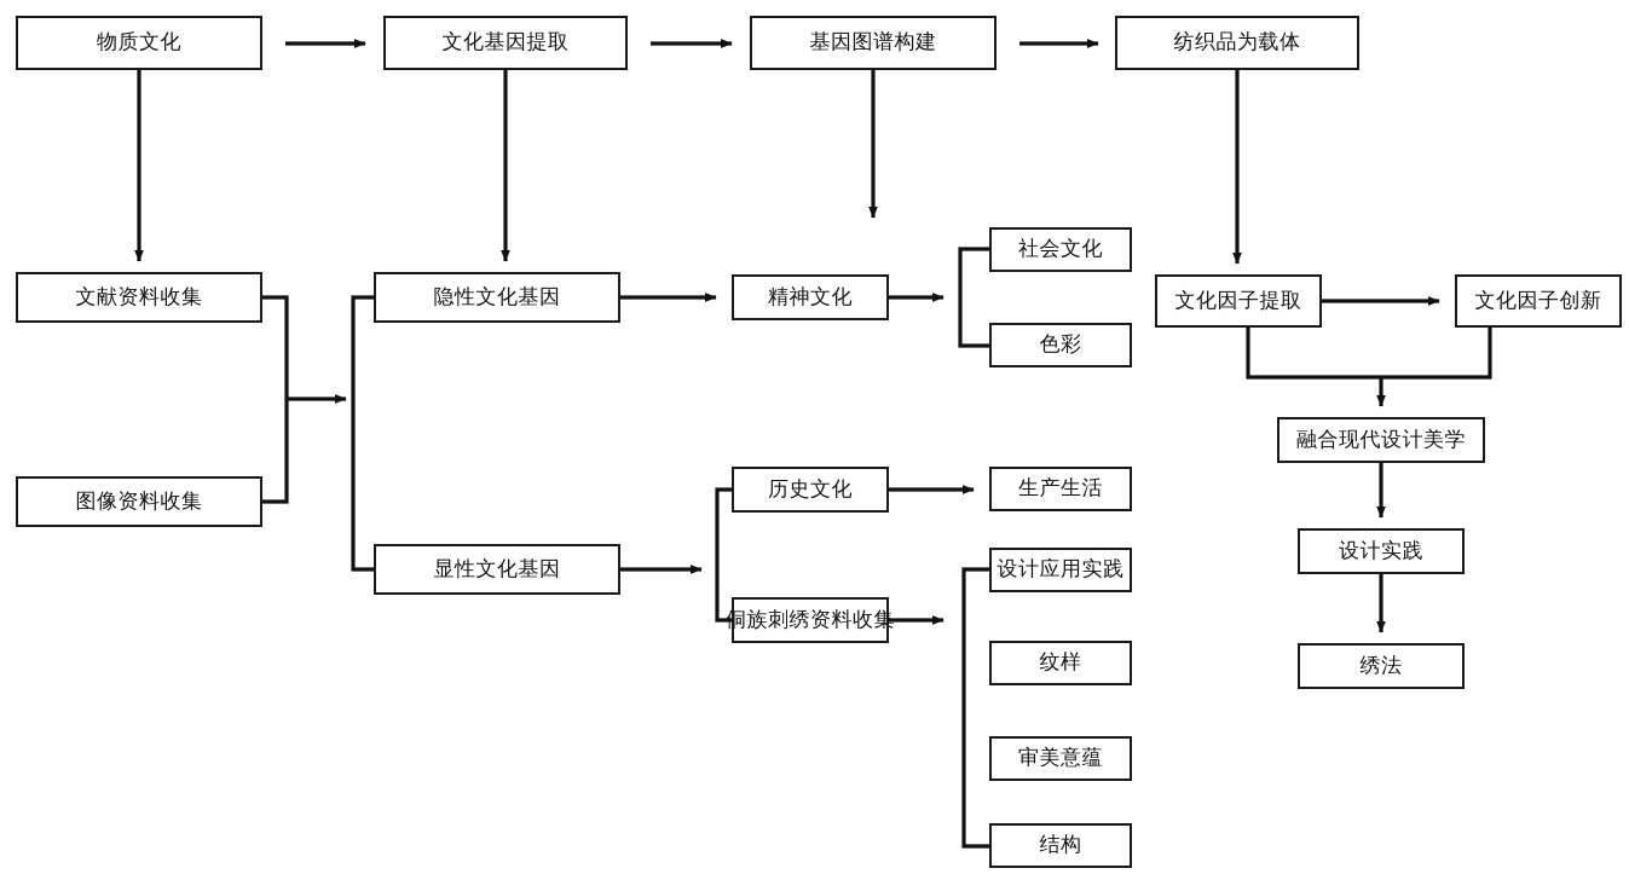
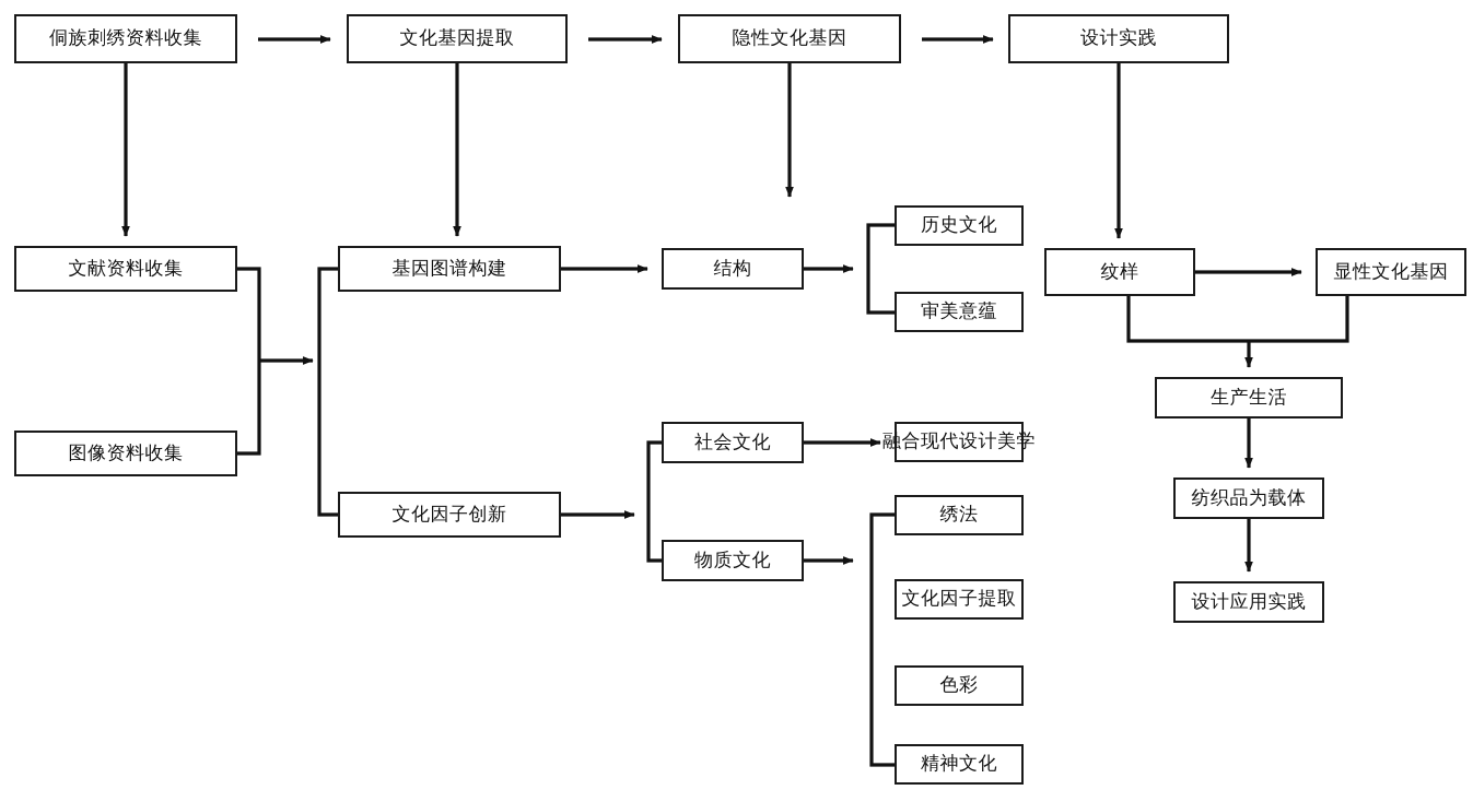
- 物质文化
+ 侗族刺绣资料收集
  文化基因提取
- 基因图谱构建
+ 隐性文化基因
- 纺织品为载体
+ 设计实践
  文献资料收集
  图像资料收集
- 隐性文化基因
+ 基因图谱构建
- 显性文化基因
+ 文化因子创新
- 精神文化
+ 结构
- 历史文化
+ 社会文化
- 侗族刺绣资料收集
+ 物质文化
- 社会文化
+ 历史文化
- 色彩
+ 审美意蕴
- 生产生活
+ 融合现代设计美学
- 设计应用实践
+ 绣法
- 纹样
+ 文化因子提取
- 审美意蕴
+ 色彩
- 结构
+ 精神文化
- 文化因子提取
+ 纹样
- 文化因子创新
+ 显性文化基因
- 融合现代设计美学
+ 生产生活
- 设计实践
+ 纺织品为载体
- 绣法
+ 设计应用实践
